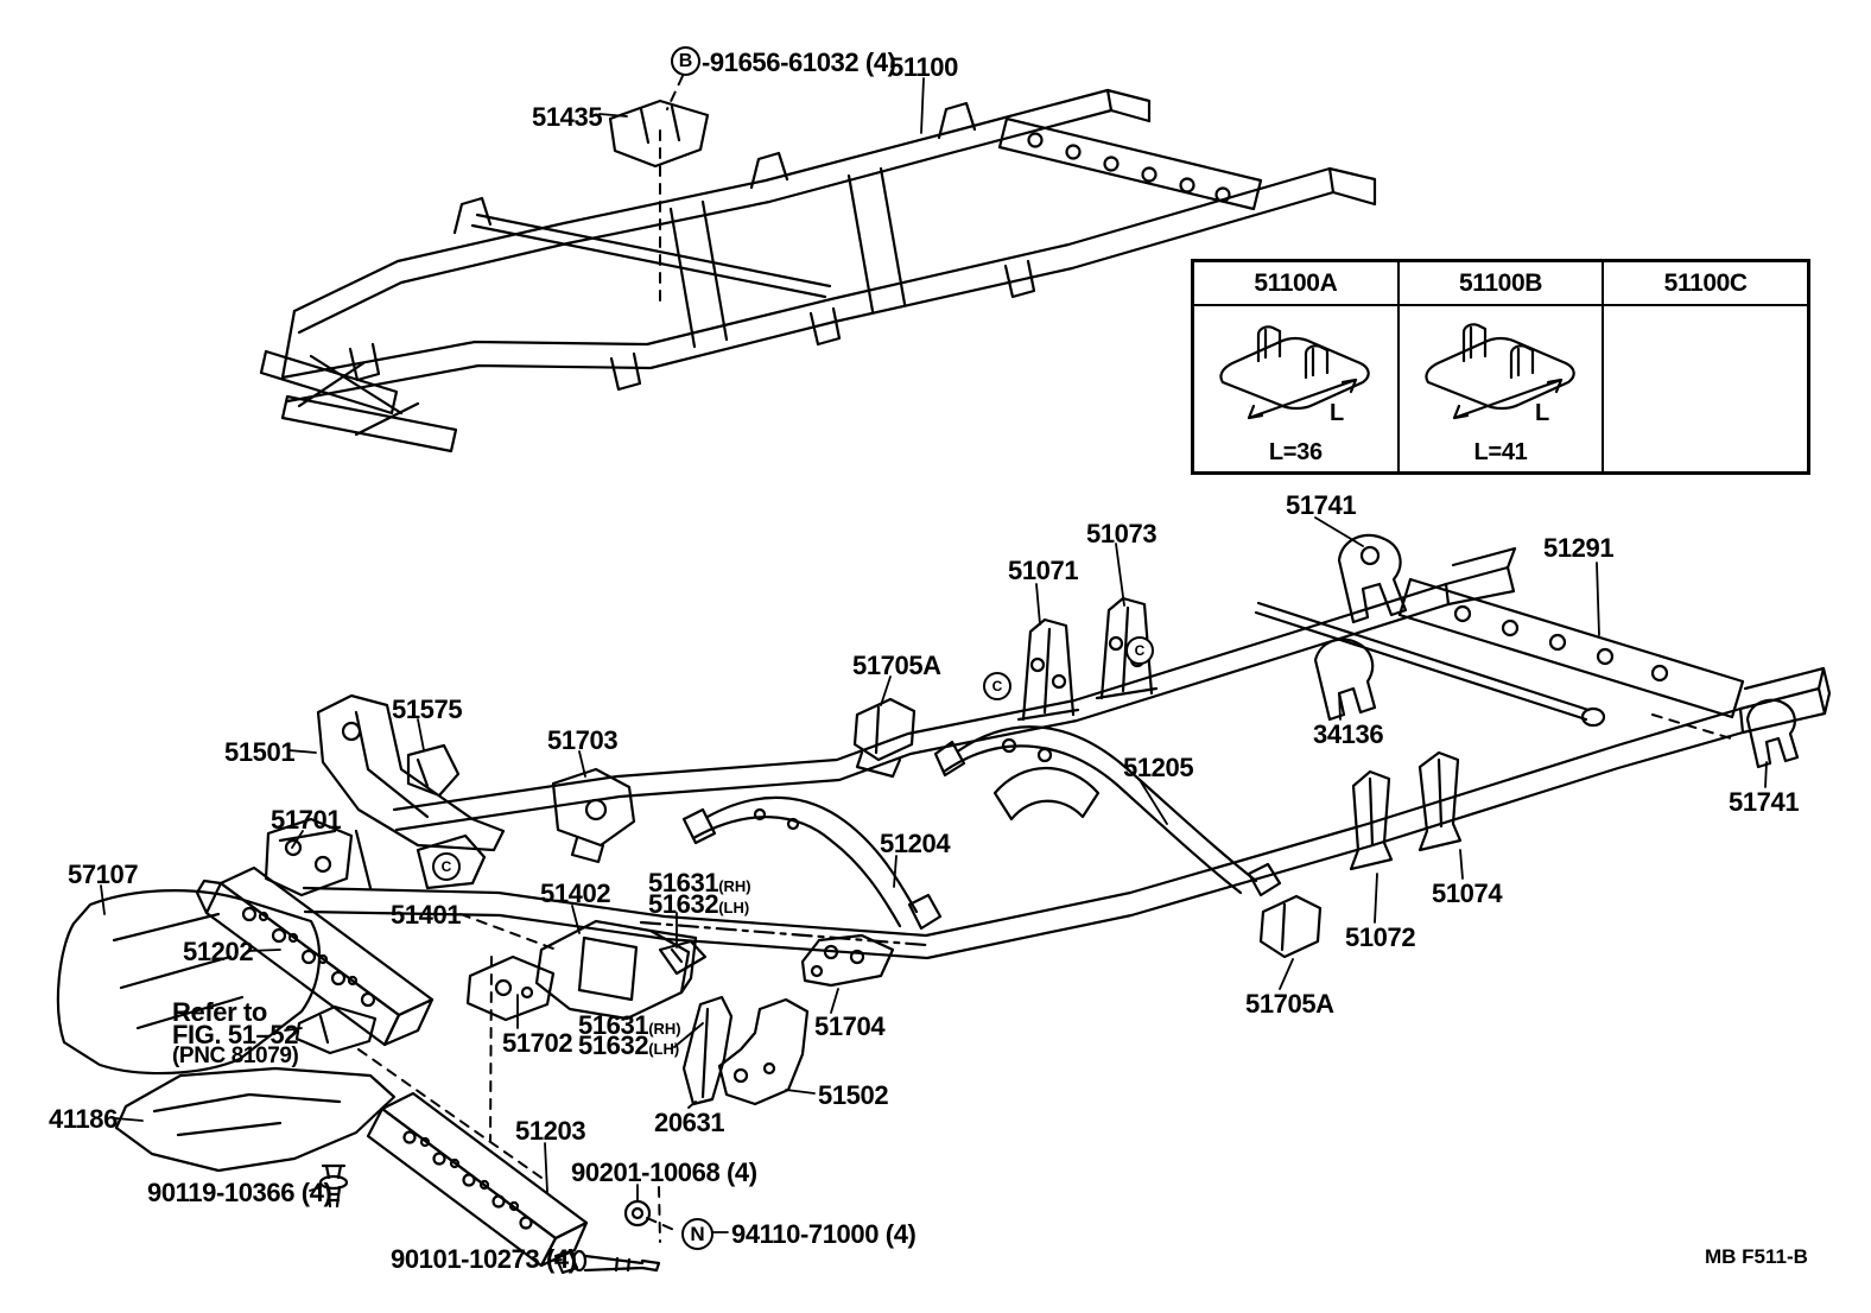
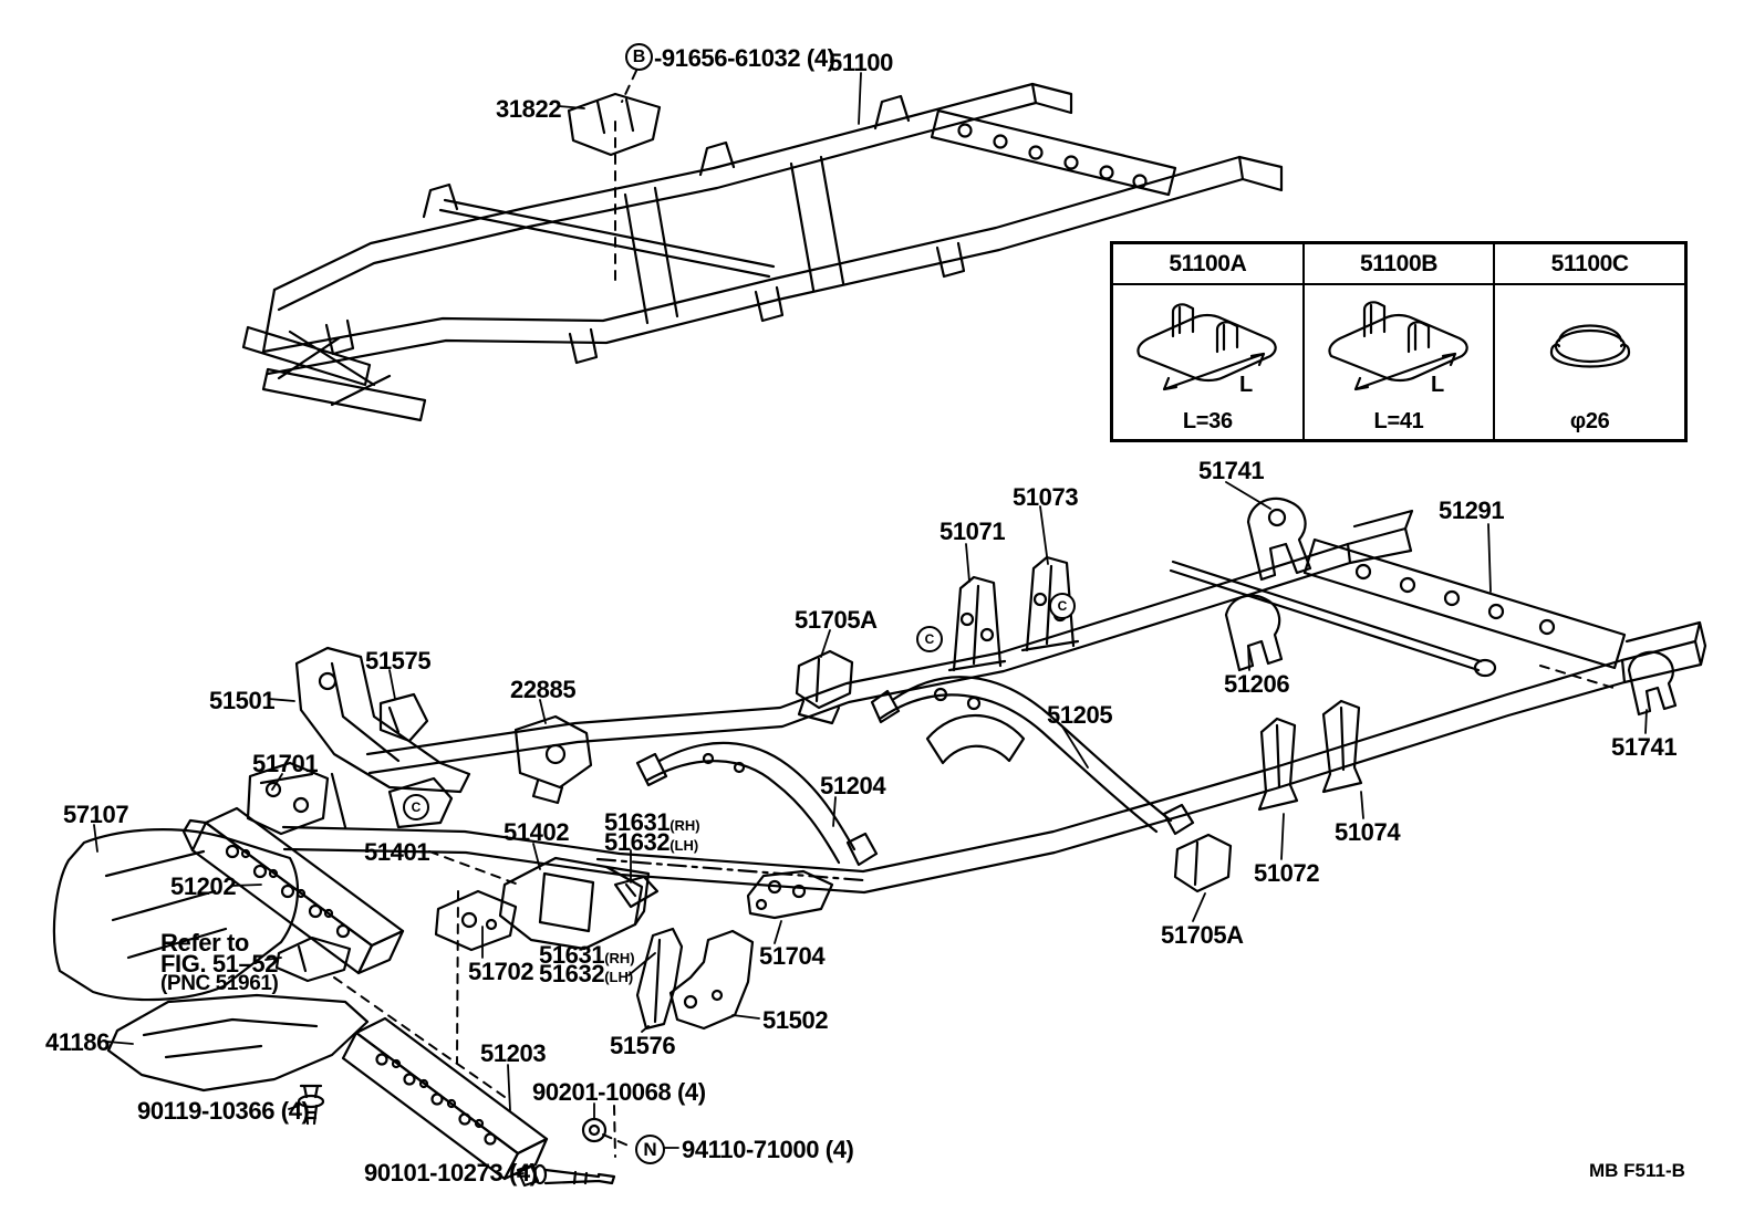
  B
  -91656-61032 (4)
  51100
- 51435
+ 31822
  51741
  51073
  51071
  51291
  51705A
- 34136
+ 51206
  51575
  51501
- 51703
+ 22885
  51701
  51205
  51204
  51741
  57107
  51631(RH)
  51632(LH)
  51402
  51401
  51074
  51202
  51072
  51705A
  Refer to
  FIG. 51–52
- (PNC 81079)
+ (PNC 51961)
  51702
  51631(RH)
  51632(LH)
  51704
  51502
- 20631
+ 51576
  41186
  51203
  90119-10366 (4)
  90201-10068 (4)
  90101-10273 (4)
  N
  94110-71000 (4)
  MB F511-B
  C
  C
  C
  51100A
  L
  L=36
  51100B
  L
  L=41
  51100C
+ φ26
